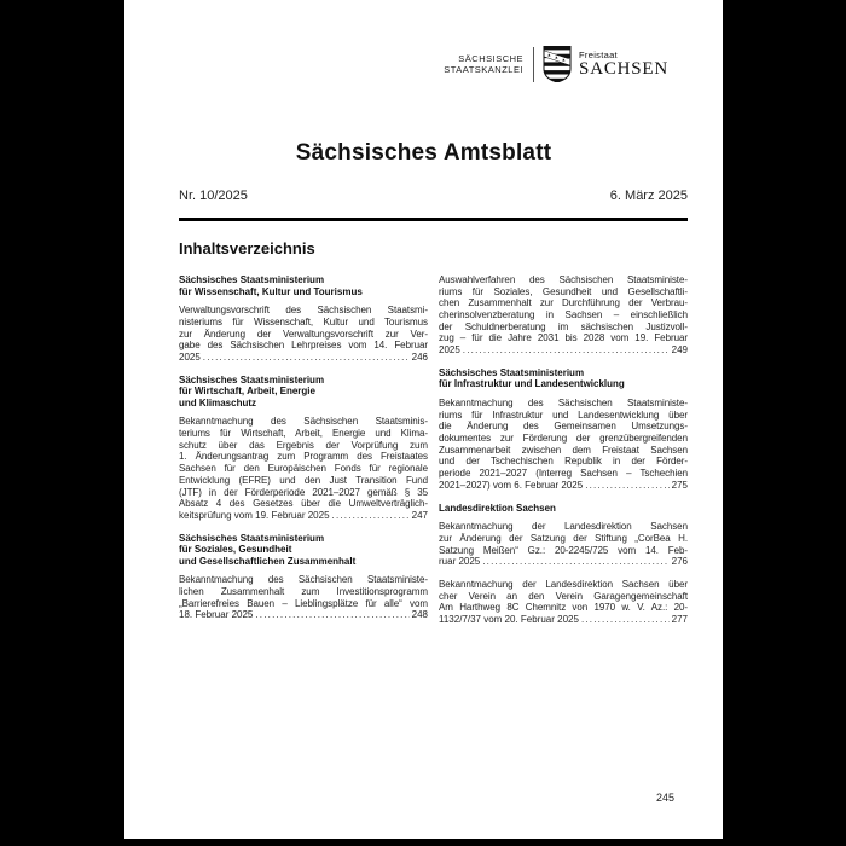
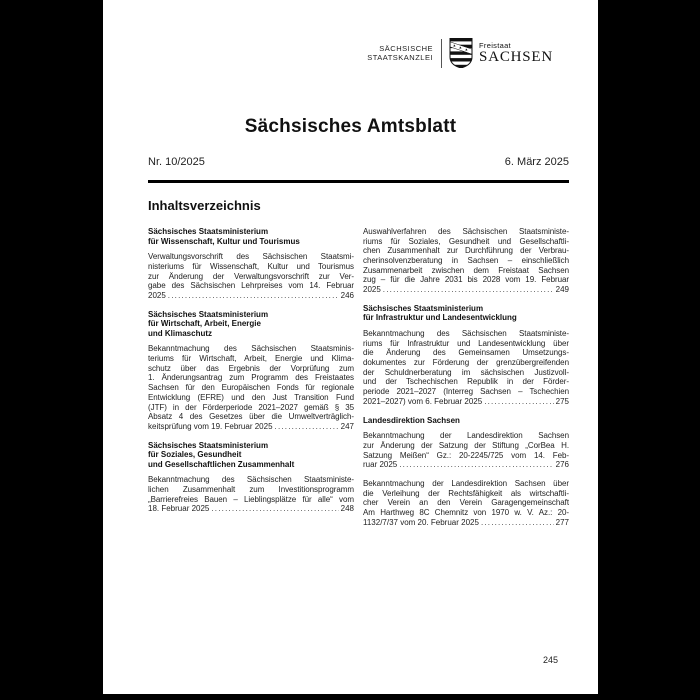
  SÄCHSISCHE
  STAATSKANZLEI
  Freistaat
  SACHSEN
  Sächsisches Amtsblatt
  Nr. 10/2025
  6. März 2025
  Inhaltsverzeichnis
  Sächsisches Staatsministerium
  für Wissenschaft, Kultur und Tourismus
  Verwaltungsvorschrift des Sächsischen Staatsmi-
  nisteriums für Wissenschaft, Kultur und Tourismus
  zur Änderung der Verwaltungsvorschrift zur Ver-
  gabe des Sächsischen Lehrpreises vom 14. Februar
  2025
  246
  Sächsisches Staatsministerium
  für Wirtschaft, Arbeit, Energie
  und Klimaschutz
  Bekanntmachung des Sächsischen Staatsminis-
  teriums für Wirtschaft, Arbeit, Energie und Klima-
  schutz über das Ergebnis der Vorprüfung zum
  1. Änderungsantrag zum Programm des Freistaates
  Sachsen für den Europäischen Fonds für regionale
  Entwicklung (EFRE) und den Just Transition Fund
  (JTF) in der Förderperiode 2021–2027 gemäß § 35
  Absatz 4 des Gesetzes über die Umweltverträglich-
  keitsprüfung vom 19. Februar 2025
  247
  Sächsisches Staatsministerium
  für Soziales, Gesundheit
  und Gesellschaftlichen Zusammenhalt
  Bekanntmachung des Sächsischen Staatsministe-
  lichen Zusammenhalt zum Investitionsprogramm
  „Barrierefreies Bauen – Lieblingsplätze für alle“ vom
  18. Februar 2025
  248
  Auswahlverfahren des Sächsischen Staatsministe-
  riums für Soziales, Gesundheit und Gesellschaftli-
  chen Zusammenhalt zur Durchführung der Verbrau-
  cherinsolvenzberatung in Sachsen – einschließlich
- der Schuldnerberatung im sächsischen Justizvoll-
+ Zusammenarbeit zwischen dem Freistaat Sachsen
  zug – für die Jahre 2031 bis 2028 vom 19. Februar
  2025
  249
  Sächsisches Staatsministerium
  für Infrastruktur und Landesentwicklung
  Bekanntmachung des Sächsischen Staatsministe-
  riums für Infrastruktur und Landesentwicklung über
  die Änderung des Gemeinsamen Umsetzungs-
  dokumentes zur Förderung der grenzübergreifenden
- Zusammenarbeit zwischen dem Freistaat Sachsen
+ der Schuldnerberatung im sächsischen Justizvoll-
  und der Tschechischen Republik in der Förder-
  periode 2021–2027 (Interreg Sachsen – Tschechien
  2021–2027) vom 6. Februar 2025
  275
  Landesdirektion Sachsen
  Bekanntmachung der Landesdirektion Sachsen
  zur Änderung der Satzung der Stiftung „CorBea H.
  Satzung Meißen“ Gz.: 20-2245/725 vom 14. Feb-
  ruar 2025
  276
  Bekanntmachung der Landesdirektion Sachsen über
+ die Verleihung der Rechtsfähigkeit als wirtschaftli-
  cher Verein an den Verein Garagengemeinschaft
  Am Harthweg 8C Chemnitz von 1970 w. V. Az.: 20-
  1132/7/37 vom 20. Februar 2025
  277
  245
